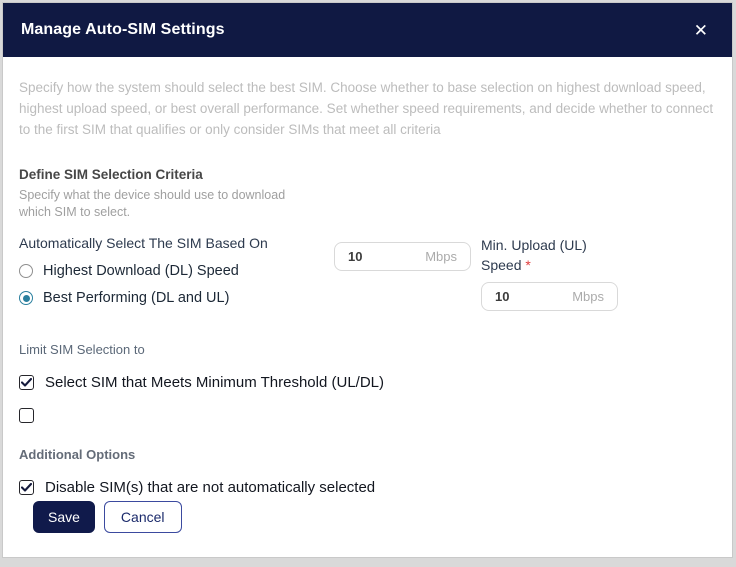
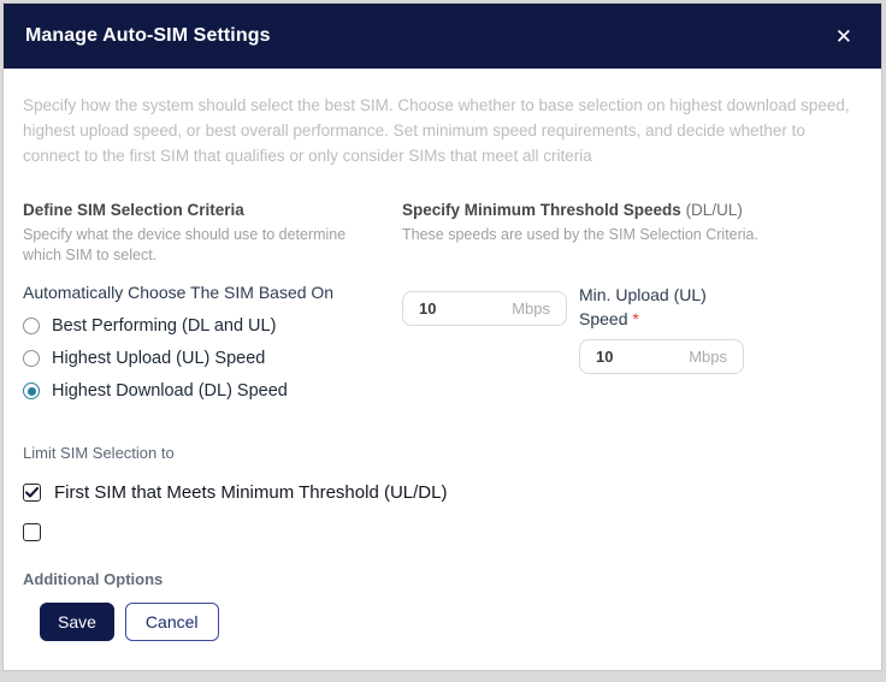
  Manage Auto-SIM Settings
  ✕
- Specify how the system should select the best SIM. Choose whether to base selection on highest download speed, highest upload speed, or best overall performance. Set whether speed requirements, and decide whether to connect to the first SIM that qualifies or only consider SIMs that meet all criteria
+ Specify how the system should select the best SIM. Choose whether to base selection on highest download speed, highest upload speed, or best overall performance. Set minimum speed requirements, and decide whether to connect to the first SIM that qualifies or only consider SIMs that meet all criteria
  Define SIM Selection Criteria
- Specify what the device should use to download which SIM to select.
+ Specify what the device should use to determine which SIM to select.
+ Specify Minimum Threshold Speeds (DL/UL)
+ These speeds are used by the SIM Selection Criteria.
- Automatically Select The SIM Based On
+ Automatically Choose The SIM Based On
- Highest Download (DL) Speed
+ Best Performing (DL and UL)
+ Highest Upload (UL) Speed
- Best Performing (DL and UL)
+ Highest Download (DL) Speed
  10
  Mbps
  Min. Upload (UL) Speed *
  10
  Mbps
  Limit SIM Selection to
- Select SIM that Meets Minimum Threshold (UL/DL)
+ First SIM that Meets Minimum Threshold (UL/DL)
  Additional Options
- Disable SIM(s) that are not automatically selected
  Save
  Cancel
